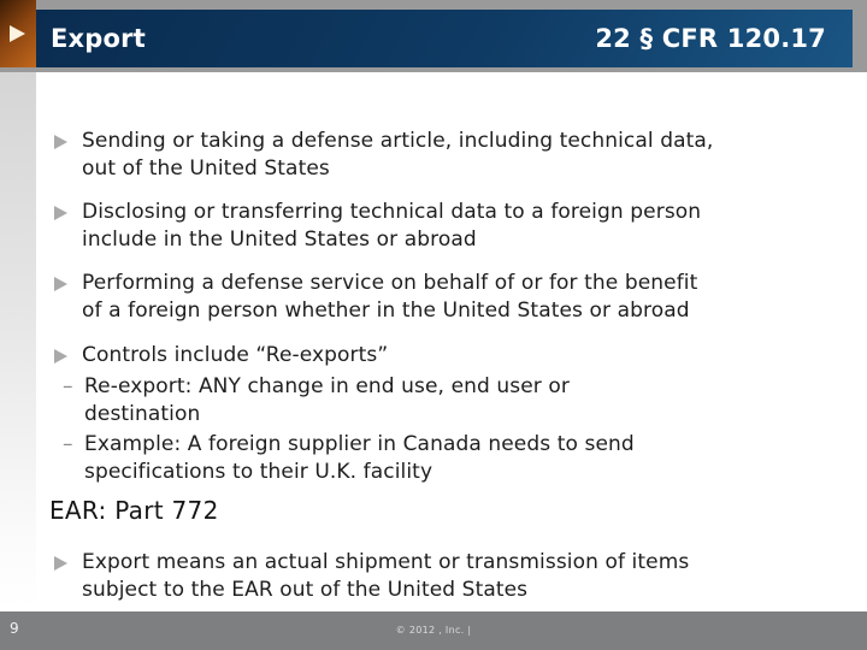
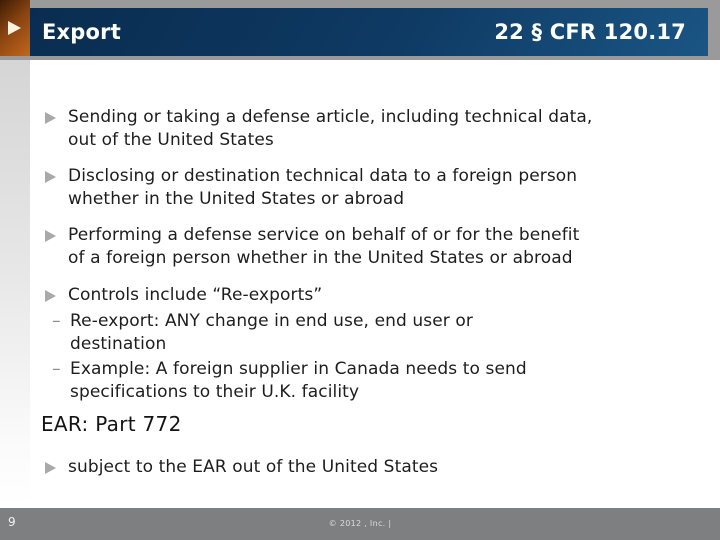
  Export
  22 § CFR 120.17
  Sending or taking a defense article, including technical data,
  out of the United States
- Disclosing or transferring technical data to a foreign person
+ Disclosing or destination technical data to a foreign person
- include in the United States or abroad
+ whether in the United States or abroad
  Performing a defense service on behalf of or for the benefit
  of a foreign person whether in the United States or abroad
  Controls include “Re-exports”
  –
  Re-export: ANY change in end use, end user or
  destination
  –
  Example: A foreign supplier in Canada needs to send
  specifications to their U.K. facility
  EAR: Part 772
- Export means an actual shipment or transmission of items
  subject to the EAR out of the United States
  9
  © 2012 , Inc. |
